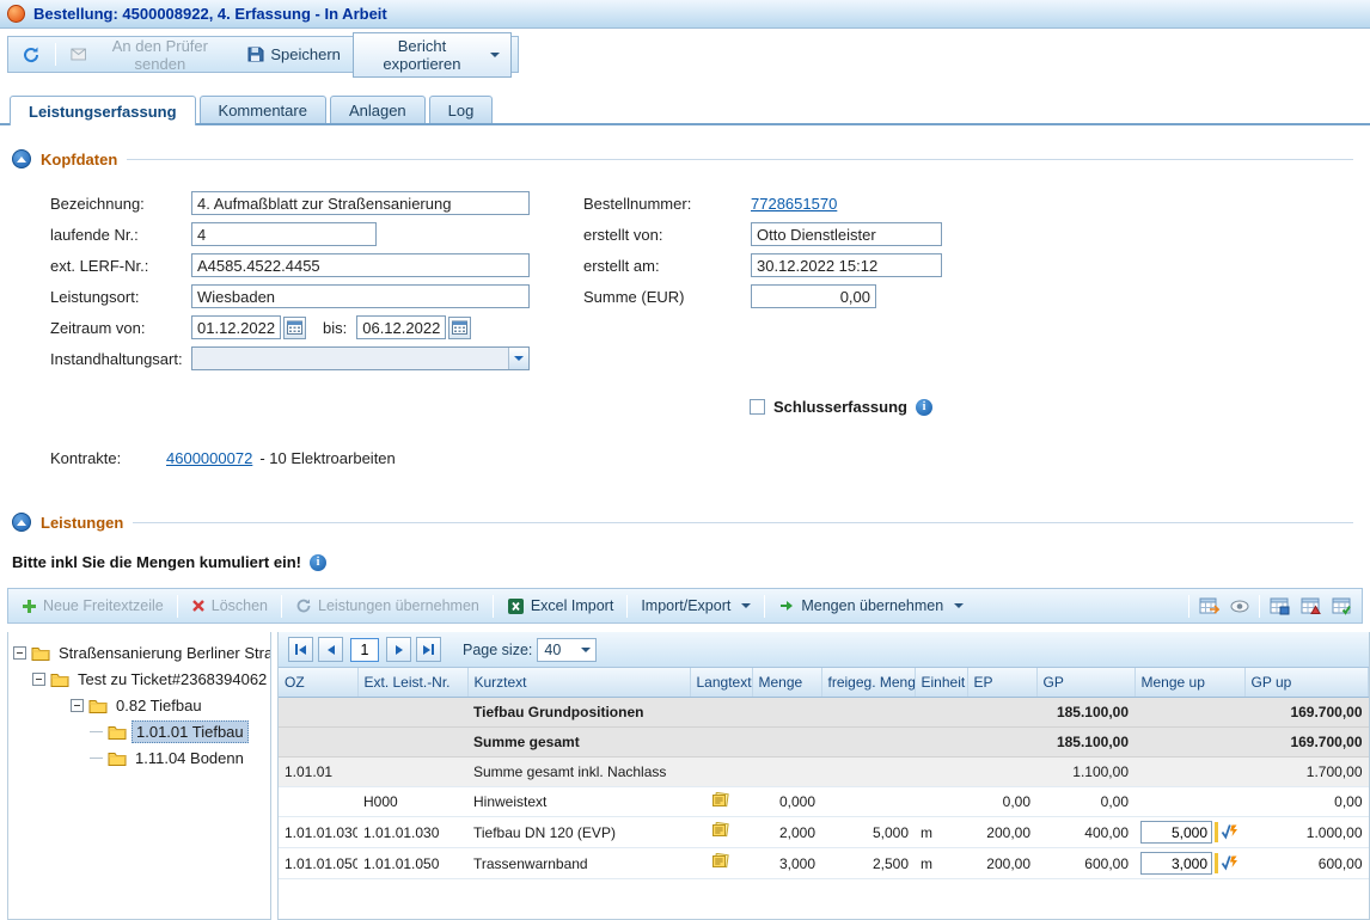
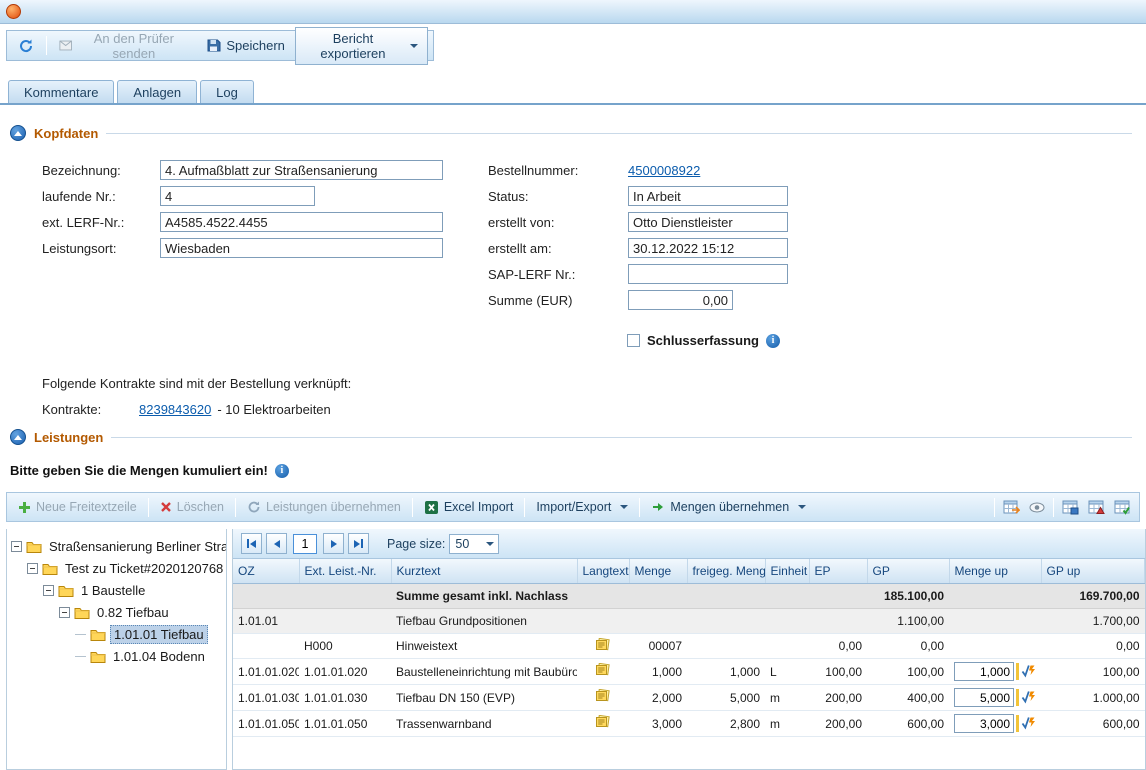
- Bestellung: 4500008922, 4. Erfassung - In Arbeit
  An den Prüfer senden
  Speichern
  Bericht exportieren
- Leistungserfassung
  Kommentare
  Anlagen
  Log
  Kopfdaten
  Bezeichnung:
  4. Aufmaßblatt zur Straßensanierung
  laufende Nr.:
  4
  ext. LERF-Nr.:
  A4585.4522.4455
  Leistungsort:
  Wiesbaden
- Zeitraum von:
- 01.12.2022
- bis:
- 06.12.2022
- Instandhaltungsart:
  Bestellnummer:
- 7728651570
+ 4500008922
+ Status:
+ In Arbeit
  erstellt von:
  Otto Dienstleister
  erstellt am:
  30.12.2022 15:12
+ SAP-LERF Nr.:
  Summe (EUR)
  0,00
  Schlusserfassung
+ Folgende Kontrakte sind mit der Bestellung verknüpft:
  Kontrakte:
- 4600000072
+ 8239843620
  - 10 Elektroarbeiten
  Leistungen
- Bitte inkl Sie die Mengen kumuliert ein!
+ Bitte geben Sie die Mengen kumuliert ein!
  Neue Freitextzeile
  Löschen
  Leistungen übernehmen
  Excel Import
  Import/Export
  Mengen übernehmen
  Straßensanierung Berliner Stra
- Test zu Ticket#2368394062
+ Test zu Ticket#2020120768
+ 1 Baustelle
  0.82 Tiefbau
  1.01.01 Tiefbau
- 1.11.04 Bodenn
+ 1.01.04 Bodenn
  1
  Page size:
- 40
+ 50
  OZ	Ext. Leist.-Nr.	Kurztext	Langtext	Menge	freigeg. Meng	Einheit	EP	GP	Menge up	GP up
- 		Tiefbau Grundpositionen						185.100,00		169.700,00
+ 		Summe gesamt inkl. Nachlass						185.100,00		169.700,00
- 		Summe gesamt						185.100,00		169.700,00
- 1.01.01		Summe gesamt inkl. Nachlass						1.100,00		1.700,00
+ 1.01.01		Tiefbau Grundpositionen						1.100,00		1.700,00
- 	H000	Hinweistext		0,000			0,00	0,00		0,00
+ 	H000	Hinweistext		00007			0,00	0,00		0,00
+ 1.01.01.020	1.01.01.020	Baustelleneinrichtung mit Baubüro		1,000	1,000	L	100,00	100,00	1,000	100,00
- 1.01.01.030	1.01.01.030	Tiefbau DN 120 (EVP)		2,000	5,000	m	200,00	400,00	5,000	1.000,00
+ 1.01.01.030	1.01.01.030	Tiefbau DN 150 (EVP)		2,000	5,000	m	200,00	400,00	5,000	1.000,00
- 1.01.01.050	1.01.01.050	Trassenwarnband		3,000	2,500	m	200,00	600,00	3,000	600,00
+ 1.01.01.050	1.01.01.050	Trassenwarnband		3,000	2,800	m	200,00	600,00	3,000	600,00
